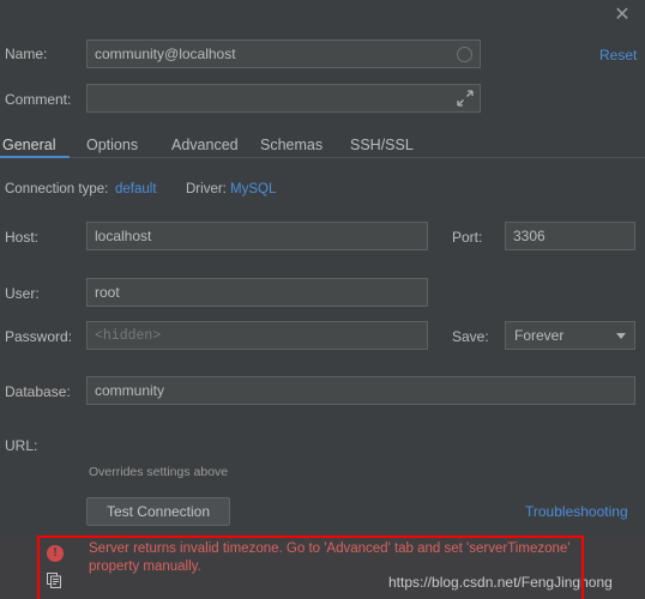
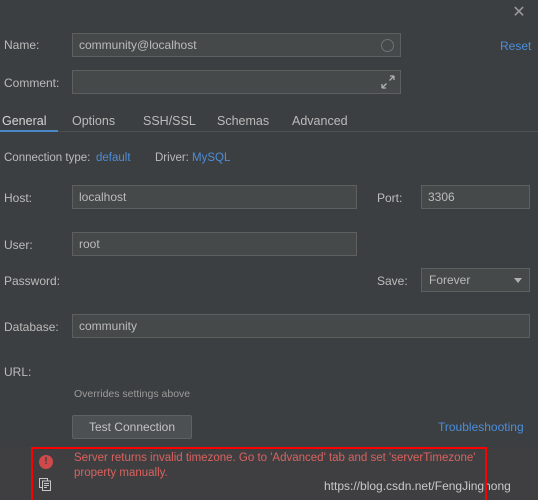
  ✕
  Name:
  community@localhost
  Comment:
  Reset
  General
  Options
- Advanced
+ SSH/SSL
  Schemas
- SSH/SSL
+ Advanced
  Connection type:
  default
  Driver:
  MySQL
  Host:
  localhost
  Port:
  3306
  User:
  root
  Password:
- <hidden>
  Save:
  Forever
  Database:
  community
  URL:
  Overrides settings above
  Test Connection
  Troubleshooting
  Server returns invalid timezone. Go to 'Advanced' tab and set 'serverTimezone' property manually.
  https://blog.csdn.net/FengJinghong
